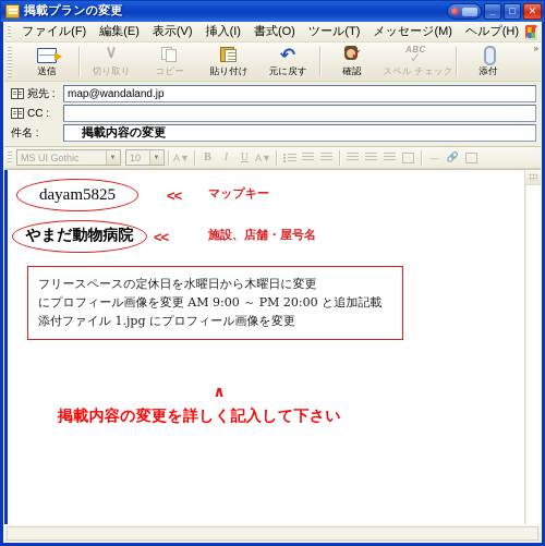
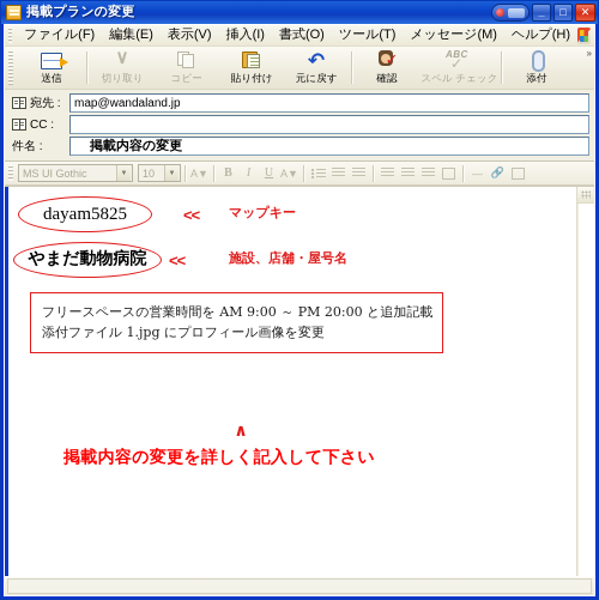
  掲載プランの変更
  _
  □
  ✕
  ファイル(F)
  編集(E)
  表示(V)
  挿入(I)
  書式(O)
  ツール(T)
  メッセージ(M)
  ヘルプ(H)
  送信
  切り取り
  コピー
  貼り付け
  ↶
  元に戻す
  ✓
  確認
  ABC
  ✓
  スペル チェック
  添付
  »
  宛先 :
  map@wandaland.jp
  CC :
  件名 :
  掲載内容の変更
  MS UI Gothic
  10
  A▼
  B
  I
  U
  A▼
  —
  🔗
  dayam5825
  <<
  マップキー
  やまだ動物病院
  <<
  施設、店舗・屋号名
- フリースペースの定休日を水曜日から木曜日に変更
- にプロフィール画像を変更 AM 9:00 ～ PM 20:00 と追加記載
+ フリースペースの営業時間を AM 9:00 ～ PM 20:00 と追加記載
  添付ファイル 1.jpg にプロフィール画像を変更
  ∧
  掲載内容の変更を詳しく記入して下さい
